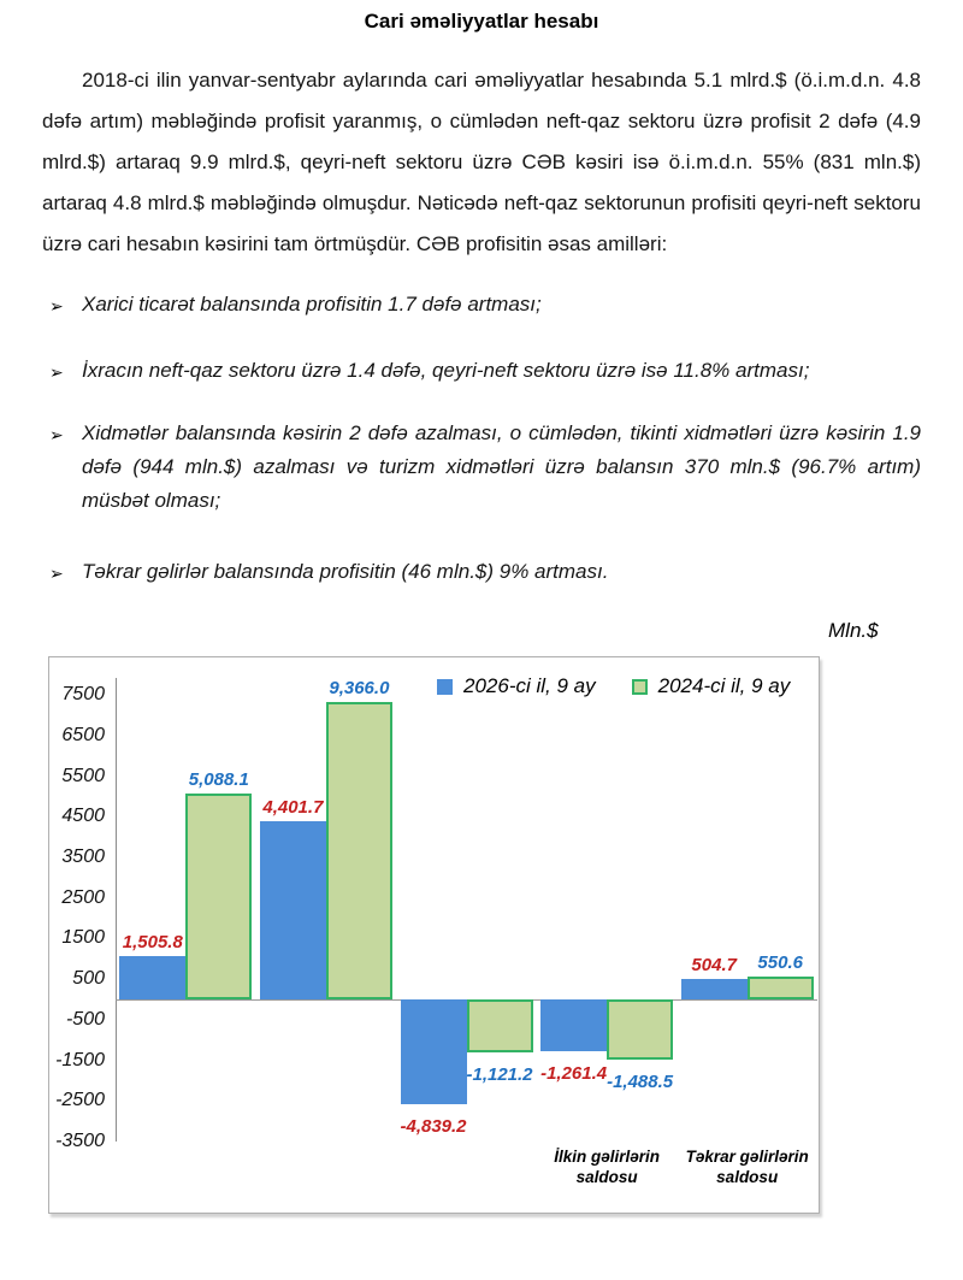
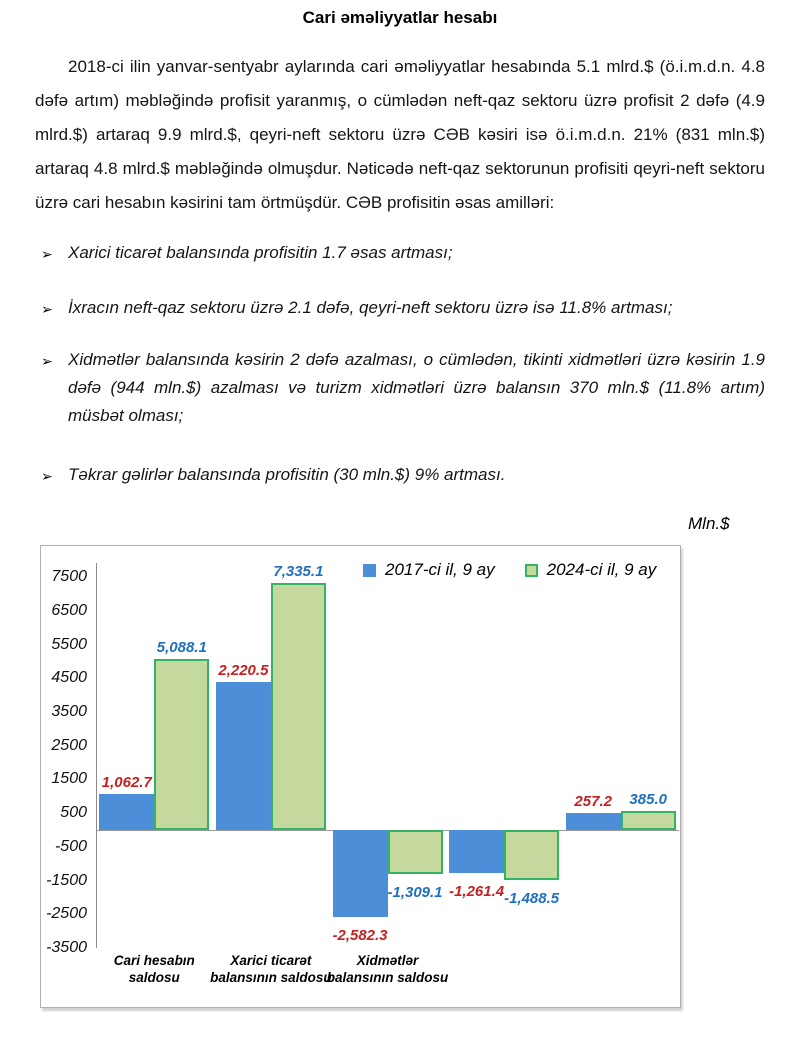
  Cari əməliyyatlar hesabı
- 2018-ci ilin yanvar-sentyabr aylarında cari əməliyyatlar hesabında 5.1 mlrd.$ (ö.i.m.d.n. 4.8 dəfə artım) məbləğində profisit yaranmış, o cümlədən neft-qaz sektoru üzrə profisit 2 dəfə (4.9 mlrd.$) artaraq 9.9 mlrd.$, qeyri-neft sektoru üzrə CƏB kəsiri isə ö.i.m.d.n. 55% (831 mln.$) artaraq 4.8 mlrd.$ məbləğində olmuşdur. Nəticədə neft-qaz sektorunun profisiti qeyri-neft sektoru üzrə cari hesabın kəsirini tam örtmüşdür. CƏB profisitin əsas amilləri:
+ 2018-ci ilin yanvar-sentyabr aylarında cari əməliyyatlar hesabında 5.1 mlrd.$ (ö.i.m.d.n. 4.8 dəfə artım) məbləğində profisit yaranmış, o cümlədən neft-qaz sektoru üzrə profisit 2 dəfə (4.9 mlrd.$) artaraq 9.9 mlrd.$, qeyri-neft sektoru üzrə CƏB kəsiri isə ö.i.m.d.n. 21% (831 mln.$) artaraq 4.8 mlrd.$ məbləğində olmuşdur. Nəticədə neft-qaz sektorunun profisiti qeyri-neft sektoru üzrə cari hesabın kəsirini tam örtmüşdür. CƏB profisitin əsas amilləri:
  ➢
- Xarici ticarət balansında profisitin 1.7 dəfə artması;
+ Xarici ticarət balansında profisitin 1.7 əsas artması;
  ➢
- İxracın neft-qaz sektoru üzrə 1.4 dəfə, qeyri-neft sektoru üzrə isə 11.8% artması;
+ İxracın neft-qaz sektoru üzrə 2.1 dəfə, qeyri-neft sektoru üzrə isə 11.8% artması;
  ➢
- Xidmətlər balansında kəsirin 2 dəfə azalması, o cümlədən, tikinti xidmətləri üzrə kəsirin 1.9 dəfə (944 mln.$) azalması və turizm xidmətləri üzrə balansın 370 mln.$ (96.7% artım) müsbət olması;
+ Xidmətlər balansında kəsirin 2 dəfə azalması, o cümlədən, tikinti xidmətləri üzrə kəsirin 1.9 dəfə (944 mln.$) azalması və turizm xidmətləri üzrə balansın 370 mln.$ (11.8% artım) müsbət olması;
  ➢
- Təkrar gəlirlər balansında profisitin (46 mln.$) 9% artması.
+ Təkrar gəlirlər balansında profisitin (30 mln.$) 9% artması.
  Mln.$
  7500
  6500
  5500
  4500
  3500
  2500
  1500
  500
  -500
  -1500
  -2500
  -3500
- 1,505.8
+ 1,062.7
  5,088.1
+ Cari hesabın saldosu
- 4,401.7
+ 2,220.5
- 9,366.0
+ 7,335.1
+ Xarici ticarət balansının saldosu
- -4,839.2
+ -2,582.3
- -1,121.2
+ -1,309.1
+ Xidmətlər balansının saldosu
  -1,261.4
  -1,488.5
- İlkin gəlirlərin saldosu
- 504.7
+ 257.2
- 550.6
+ 385.0
- Təkrar gəlirlərin saldosu
- 2026-ci il, 9 ay
+ 2017-ci il, 9 ay
  2024-ci il, 9 ay
